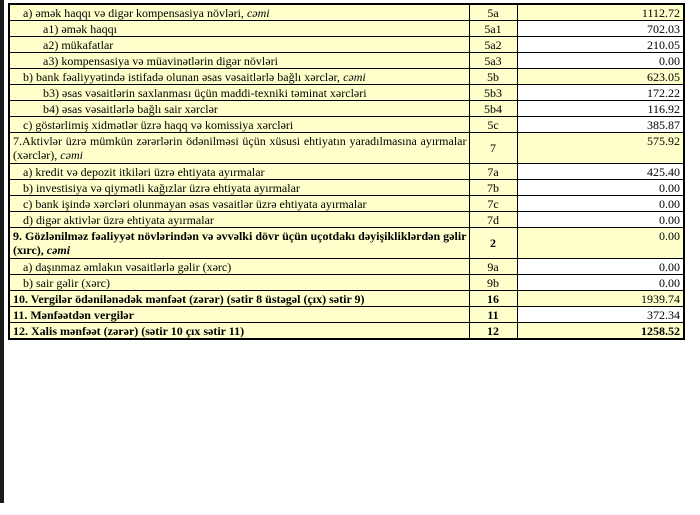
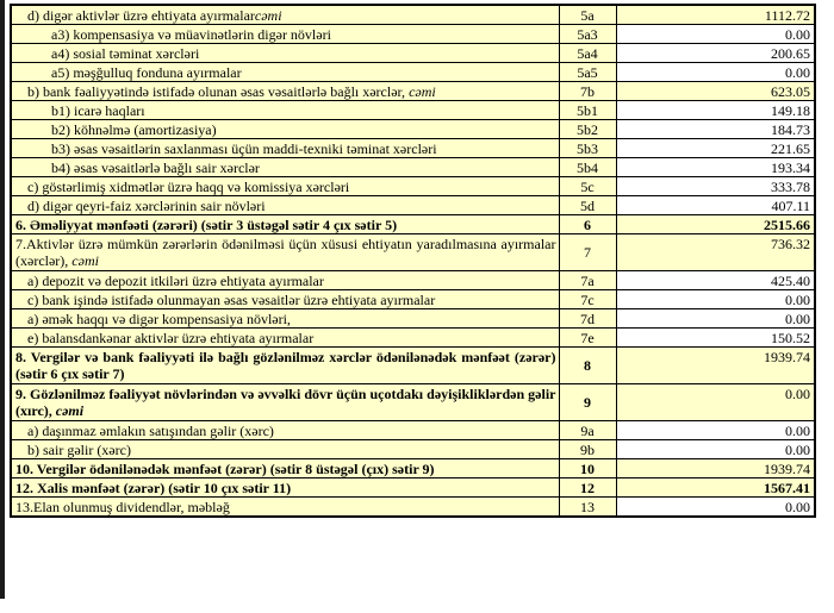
- a) əmək haqqı və digər kompensasiya növləri, cəmi	5a	1112.72
+ d) digər aktivlər üzrə ehtiyata ayırmalarcəmi	5a	1112.72
- a1) əmək haqqı	5a1	702.03
- a2) mükafatlar	5a2	210.05
  a3) kompensasiya və müavinətlərin digər növləri	5a3	0.00
+ a4) sosial təminat xərcləri	5a4	200.65
+ a5) məşğulluq fonduna ayırmalar	5a5	0.00
- b) bank fəaliyyətində istifadə olunan əsas vəsaitlərlə bağlı xərclər, cəmi	5b	623.05
+ b) bank fəaliyyətində istifadə olunan əsas vəsaitlərlə bağlı xərclər, cəmi	7b	623.05
+ b1) icarə haqları	5b1	149.18
+ b2) köhnəlmə (amortizasiya)	5b2	184.73
- b3) əsas vəsaitlərin saxlanması üçün maddi-texniki təminat xərcləri	5b3	172.22
+ b3) əsas vəsaitlərin saxlanması üçün maddi-texniki təminat xərcləri	5b3	221.65
- b4) əsas vəsaitlərlə bağlı sair xərclər	5b4	116.92
+ b4) əsas vəsaitlərlə bağlı sair xərclər	5b4	193.34
- c) göstərlimiş xidmətlər üzrə haqq və komissiya xərcləri	5c	385.87
+ c) göstərlimiş xidmətlər üzrə haqq və komissiya xərcləri	5c	333.78
+ d) digər qeyri-faiz xərclərinin sair növləri	5d	407.11
+ 6. Əməliyyat mənfəəti (zərəri) (sətir 3 üstəgəl sətir 4 çıx sətir 5)	6	2515.66
- 7.Aktivlər üzrə mümkün zərərlərin ödənilməsi üçün xüsusi ehtiyatın yaradılmasına ayırmalar (xərclər), cəmi	7	575.92
+ 7.Aktivlər üzrə mümkün zərərlərin ödənilməsi üçün xüsusi ehtiyatın yaradılmasına ayırmalar (xərclər), cəmi	7	736.32
- a) kredit və depozit itkiləri üzrə ehtiyata ayırmalar	7a	425.40
+ a) depozit və depozit itkiləri üzrə ehtiyata ayırmalar	7a	425.40
- b) investisiya və qiymətli kağızlar üzrə ehtiyata ayırmalar	7b	0.00
- c) bank işində xərcləri olunmayan əsas vəsaitlər üzrə ehtiyata ayırmalar	7c	0.00
+ c) bank işində istifadə olunmayan əsas vəsaitlər üzrə ehtiyata ayırmalar	7c	0.00
- d) digər aktivlər üzrə ehtiyata ayırmalar	7d	0.00
+ a) əmək haqqı və digər kompensasiya növləri,	7d	0.00
+ e) balansdankənar aktivlər üzrə ehtiyata ayırmalar	7e	150.52
+ 8. Vergilər və bank fəaliyyəti ilə bağlı gözlənilməz xərclər ödənilənədək mənfəət (zərər) (sətir 6 çıx sətir 7)	8	1939.74
- 9. Gözlənilməz fəaliyyət növlərindən və əvvəlki dövr üçün uçotdakı dəyişikliklərdən gəlir (xırc), cəmi	2	0.00
+ 9. Gözlənilməz fəaliyyət növlərindən və əvvəlki dövr üçün uçotdakı dəyişikliklərdən gəlir (xırc), cəmi	9	0.00
- a) daşınmaz əmlakın vəsaitlərlə gəlir (xərc)	9a	0.00
+ a) daşınmaz əmlakın satışından gəlir (xərc)	9a	0.00
  b) sair gəlir (xərc)	9b	0.00
- 10. Vergilər ödənilənədək mənfəət (zərər) (sətir 8 üstəgəl (çıx) sətir 9)	16	1939.74
+ 10. Vergilər ödənilənədək mənfəət (zərər) (sətir 8 üstəgəl (çıx) sətir 9)	10	1939.74
- 11. Mənfəətdən vergilər	11	372.34
- 12. Xalis mənfəət (zərər) (sətir 10 çıx sətir 11)	12	1258.52
+ 12. Xalis mənfəət (zərər) (sətir 10 çıx sətir 11)	12	1567.41
+ 13.Elan olunmuş dividendlər, məbləğ	13	0.00
